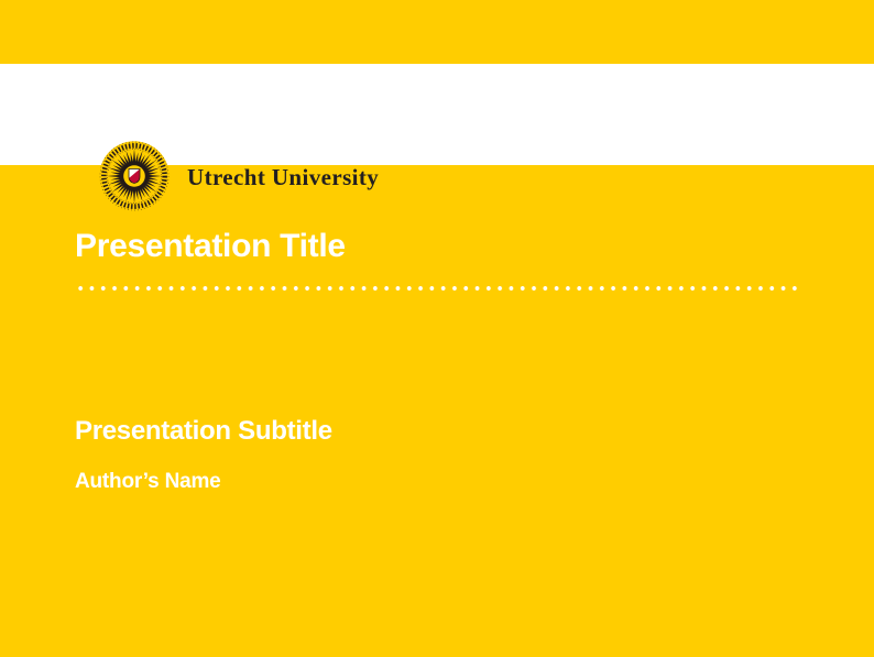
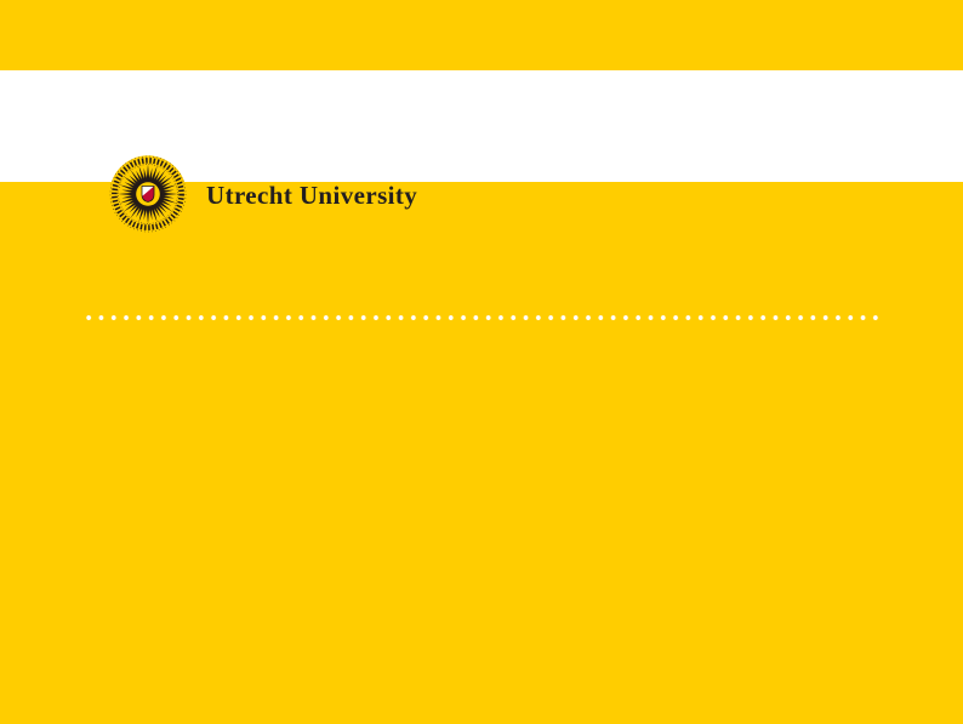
  Utrecht University
- Presentation Title
- Presentation Subtitle
- Author’s Name
